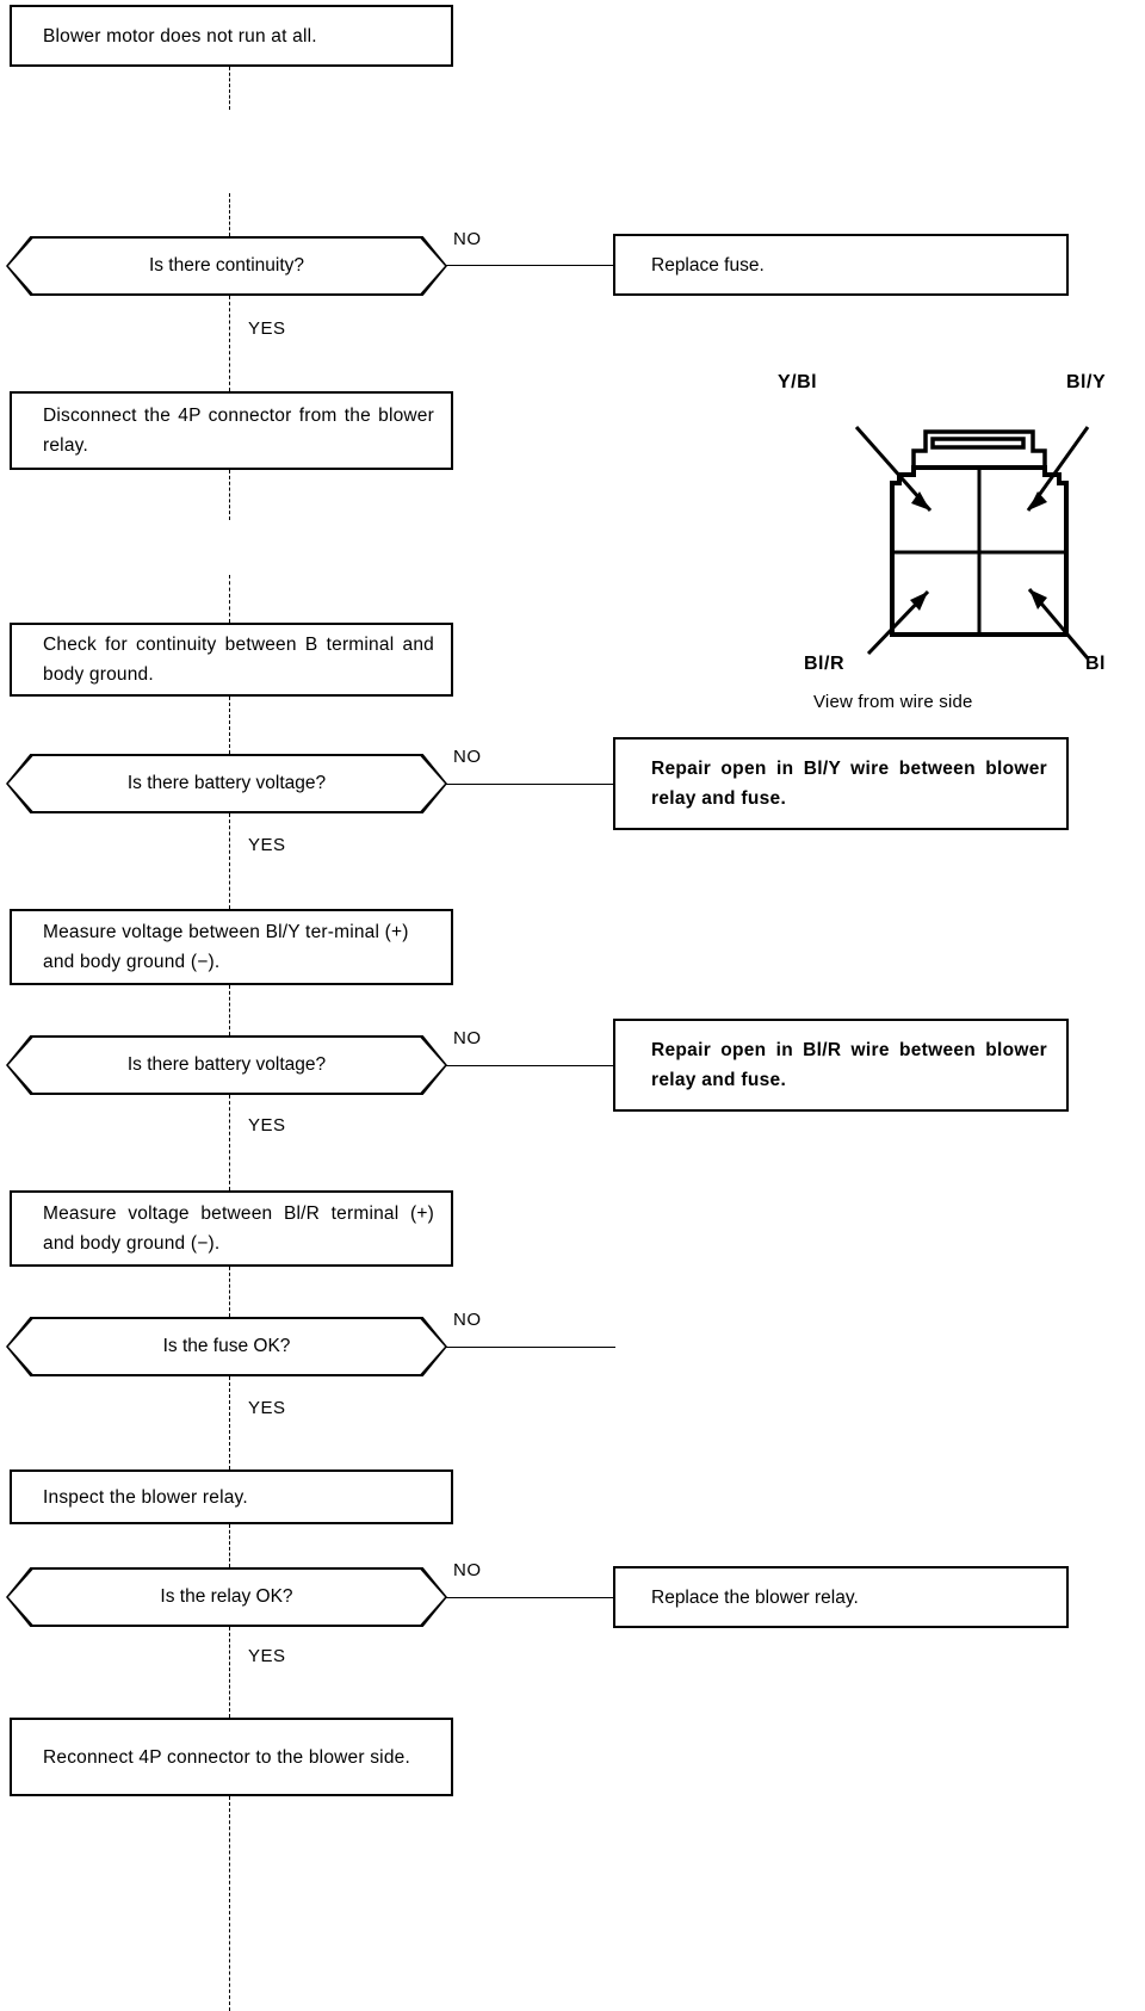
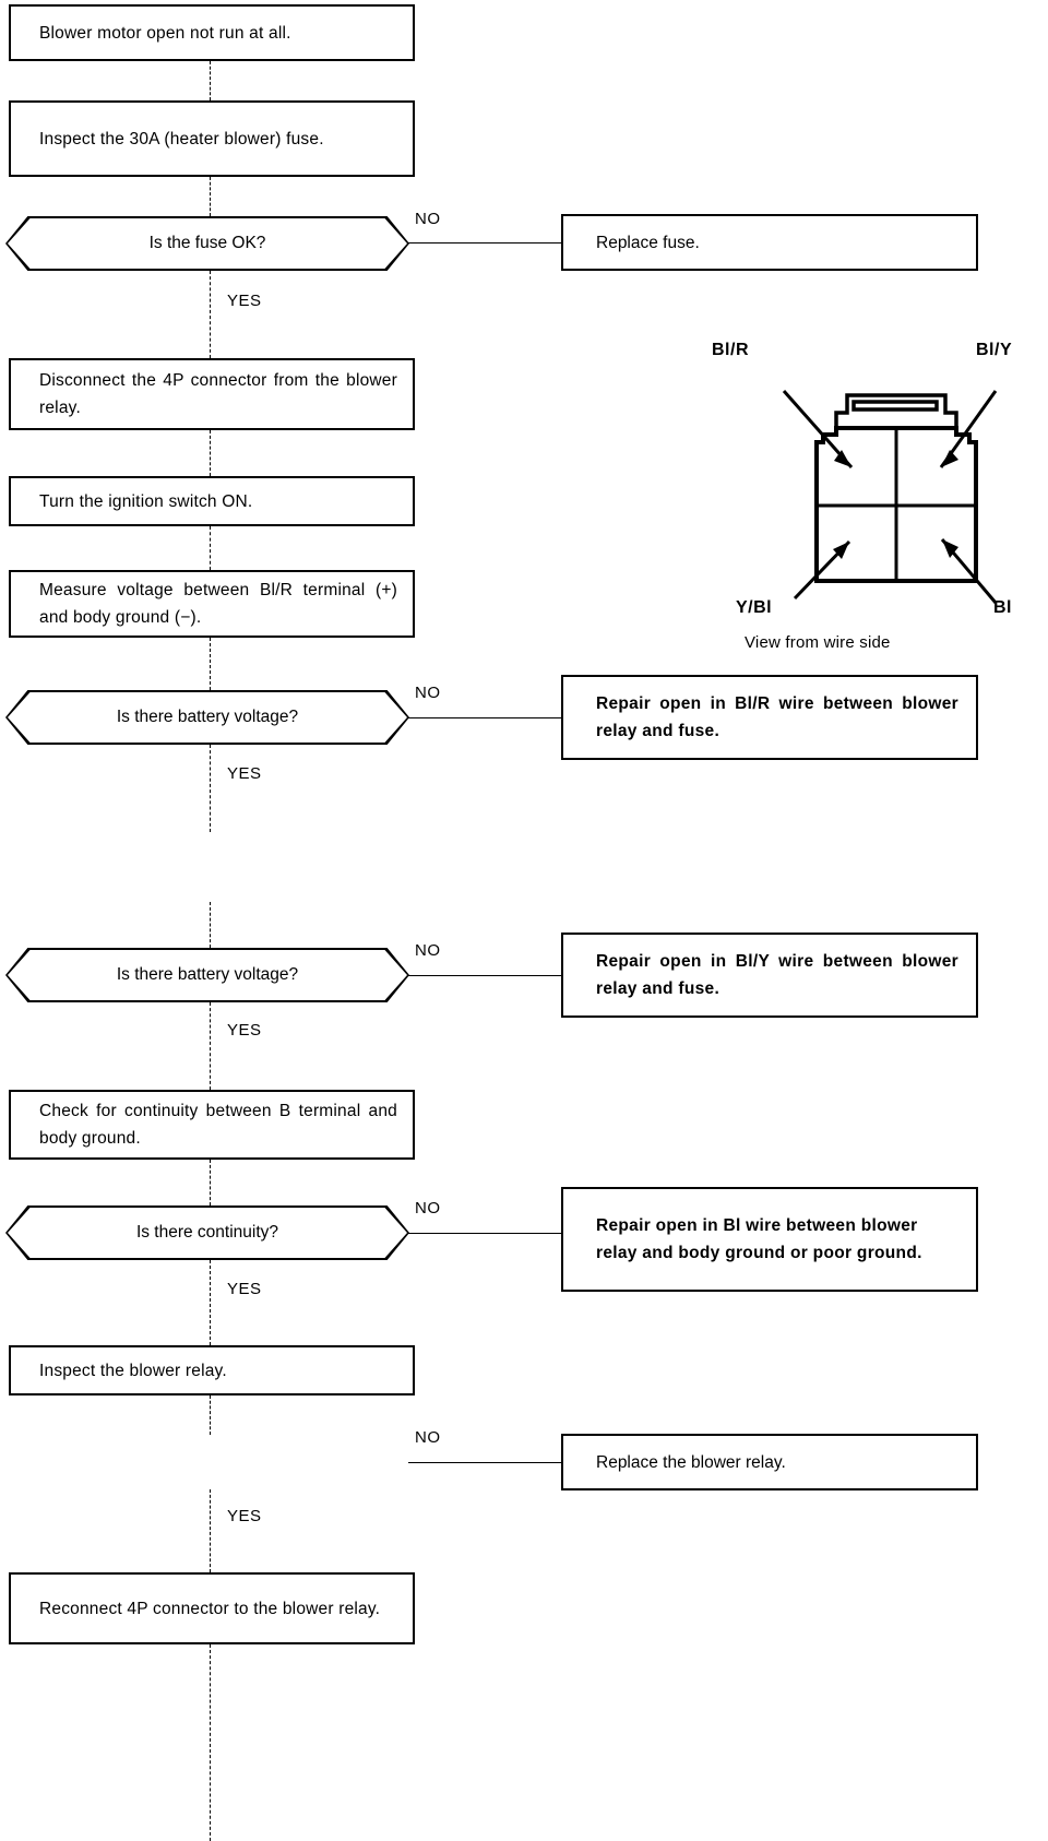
- Blower motor does not run at all.
+ Blower motor open not run at all.
+ Inspect the 30A (heater blower) fuse.
- Is there continuity?
+ Is the fuse OK?
  NO
  YES
  Replace fuse.
  Disconnect the 4P connector from the blower relay.
+ Turn the ignition switch ON.
- Check for continuity between B terminal and body ground.
+ Measure voltage between Bl/R terminal (+) and body ground (−).
  Is there battery voltage?
  NO
  YES
- Repair open in Bl/Y wire between blower relay and fuse.
+ Repair open in Bl/R wire between blower relay and fuse.
- Measure voltage between Bl/Y ter-minal (+) and body ground (−).
  Is there battery voltage?
  NO
  YES
- Repair open in Bl/R wire between blower relay and fuse.
+ Repair open in Bl/Y wire between blower relay and fuse.
- Measure voltage between Bl/R terminal (+) and body ground (−).
+ Check for continuity between B terminal and body ground.
- Is the fuse OK?
+ Is there continuity?
  NO
  YES
+ Repair open in Bl wire between blower relay and body ground or poor ground.
  Inspect the blower relay.
- Is the relay OK?
  NO
  YES
  Replace the blower relay.
- Reconnect 4P connector to the blower side.
+ Reconnect 4P connector to the blower relay.
- Y/Bl
+ Bl/R
  Bl/Y
- Bl/R
+ Y/Bl
  Bl
  View from wire side
